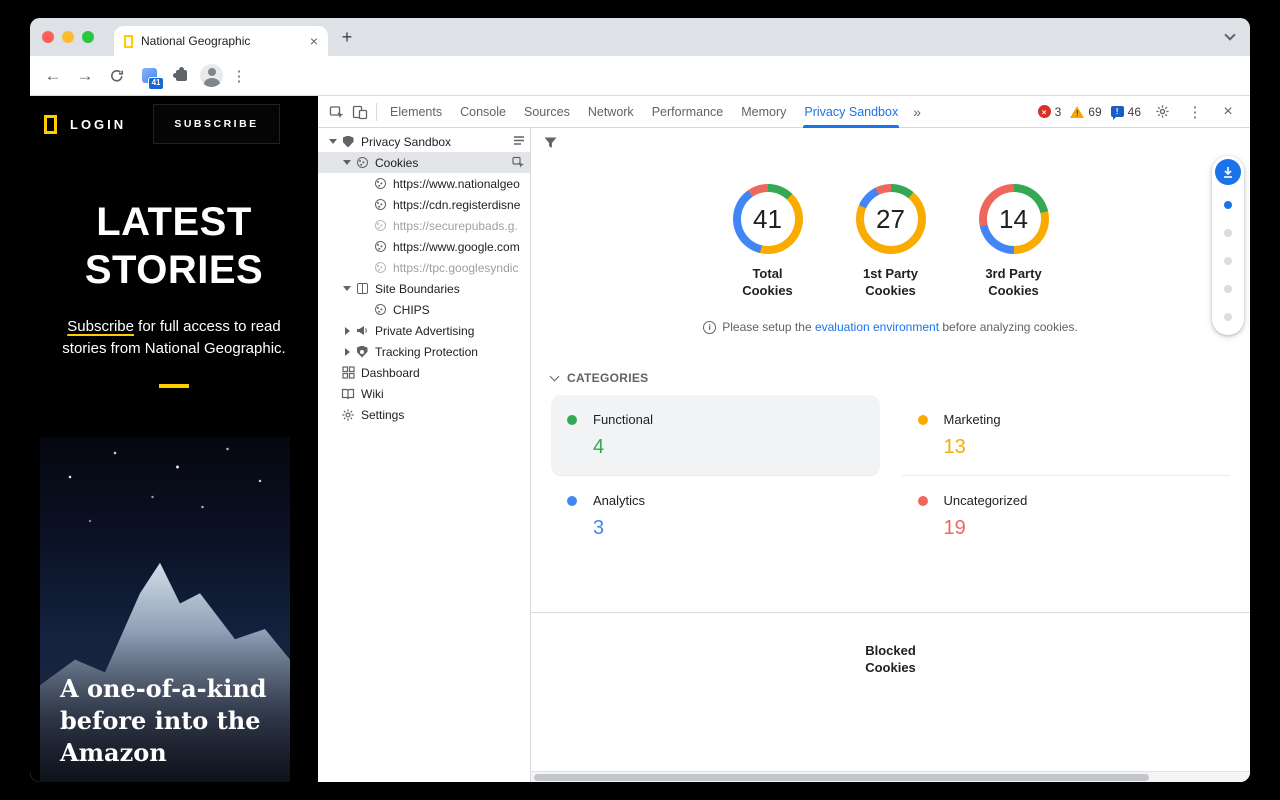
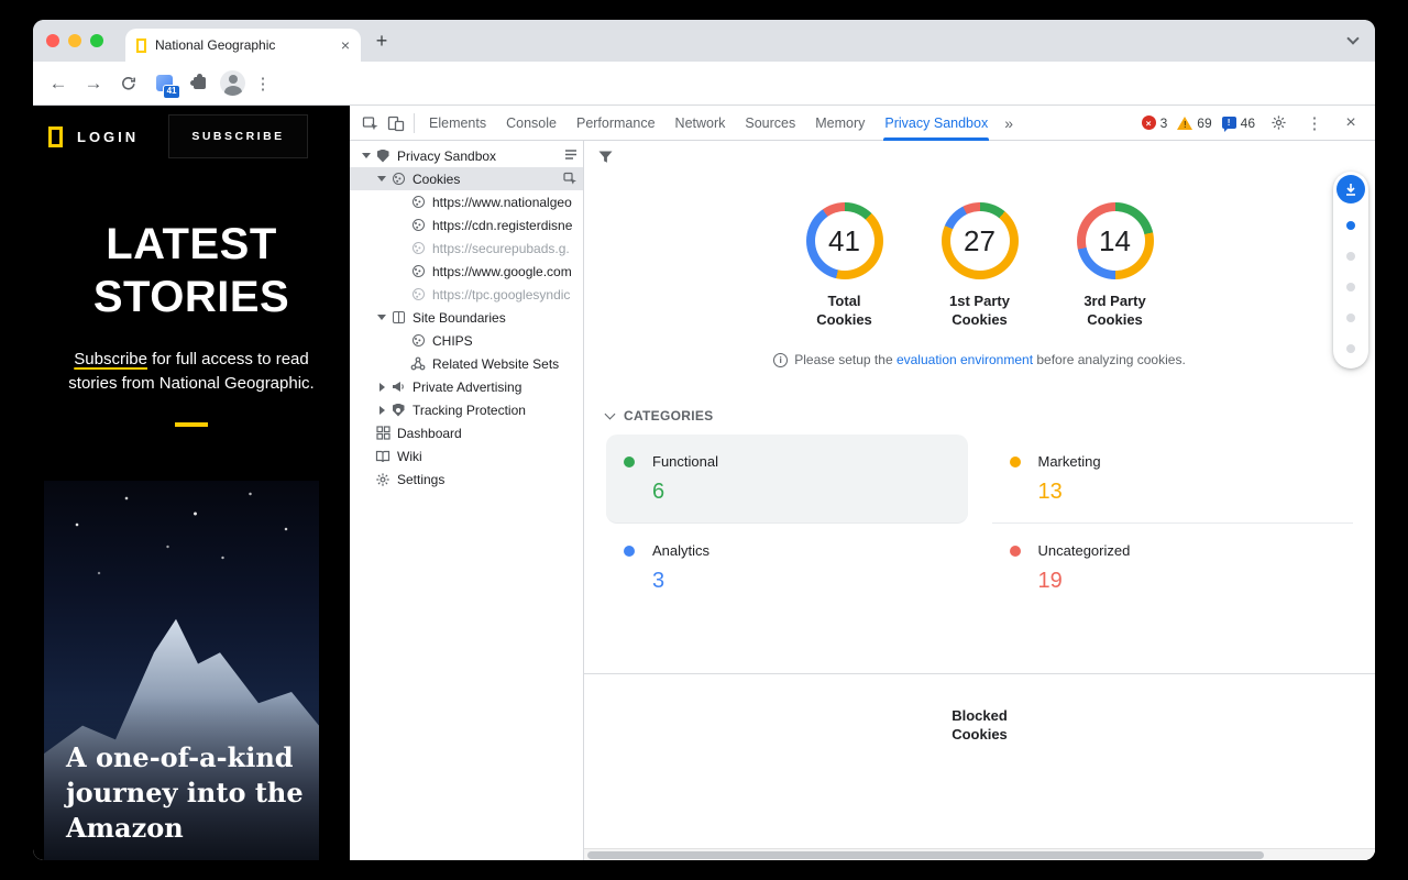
  National Geographic
  ×
  +
  ←
  →
  41
  ⋮
  LOGIN
  SUBSCRIBE
  LATEST STORIES
  Subscribe for full access to read stories from National Geographic.
- A one-of-a-kind before into the Amazon
+ A one-of-a-kind journey into the Amazon
  Elements
  Console
- Sources
+ Performance
  Network
- Performance
+ Sources
  Memory
  Privacy Sandbox
  »
  ×
  3
  69
  !
  46
  ⋮
  ×
  Privacy Sandbox
  Cookies
  https://www.nationalgeo
  https://cdn.registerdisne
  https://securepubads.g.
  https://www.google.com
  https://tpc.googlesyndic
  Site Boundaries
  CHIPS
+ Related Website Sets
  Private Advertising
  Tracking Protection
  Dashboard
  Wiki
  Settings
  41
  Total
  Cookies
  27
  1st Party
  Cookies
  14
  3rd Party
  Cookies
  i
  Please setup the evaluation environment before analyzing cookies.
  CATEGORIES
  Functional
- 4
+ 6
  Marketing
  13
  Analytics
  3
  Uncategorized
  19
  Blocked
  Cookies
